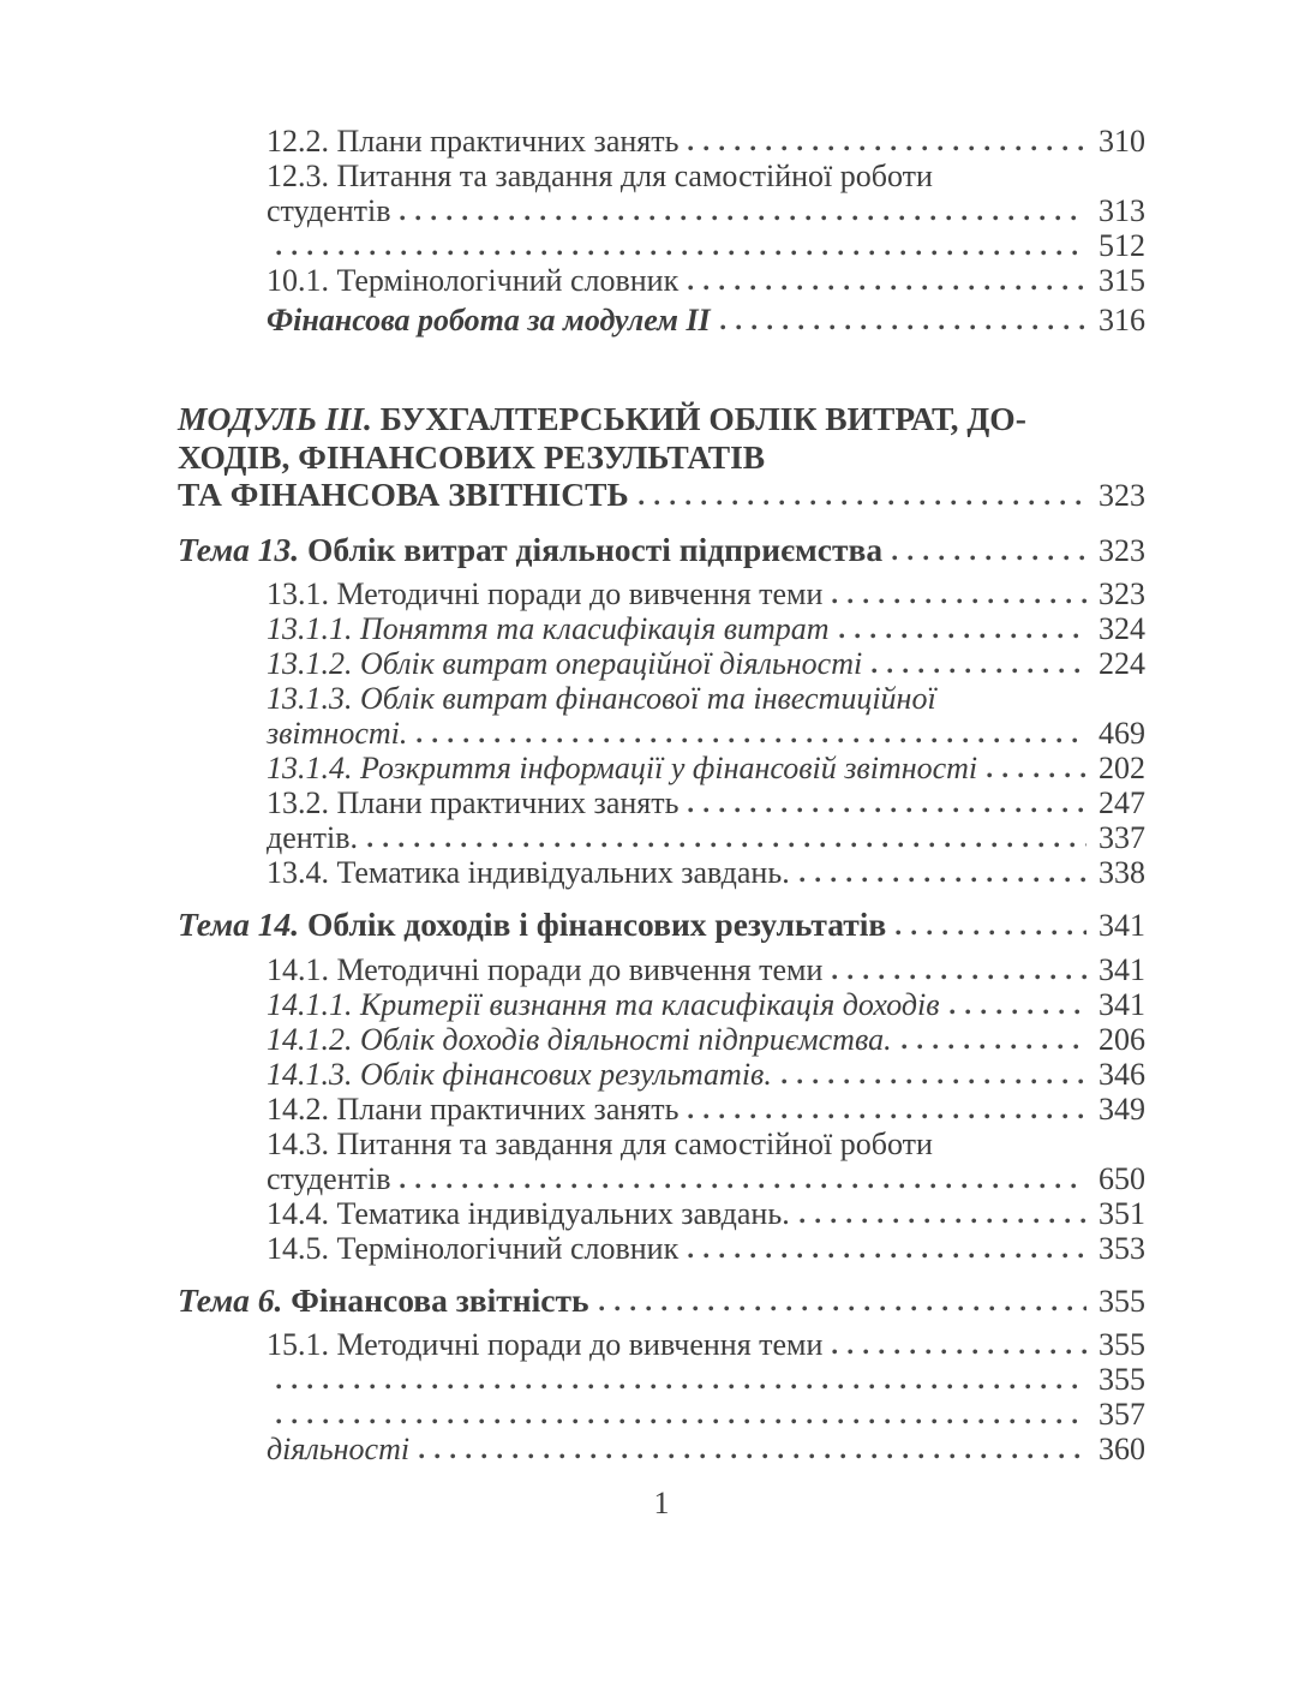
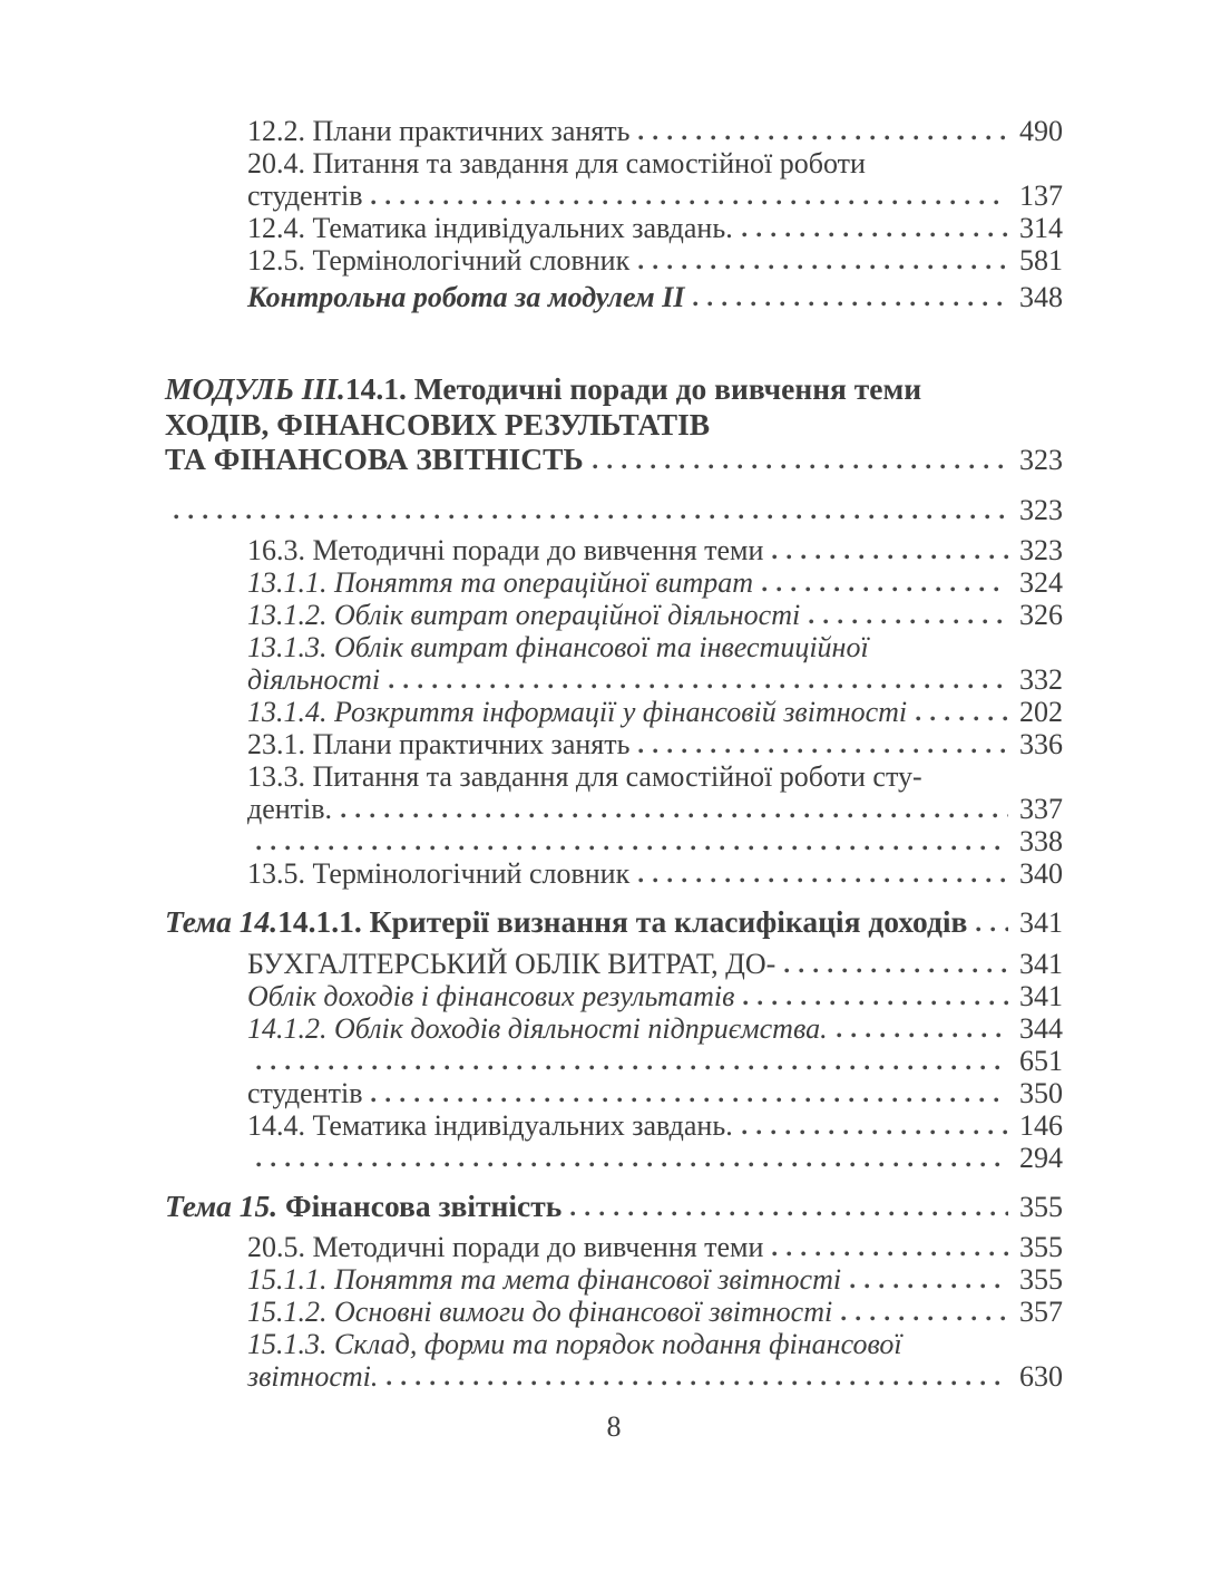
  12.2. Плани практичних занять
- 310
+ 490
- 12.3. Питання та завдання для самостійної роботи
+ 20.4. Питання та завдання для самостійної роботи
  студентів
- 313
+ 137
+ 12.4. Тематика індивідуальних завдань.
- 512
+ 314
- 10.1. Термінологічний словник
+ 12.5. Термінологічний словник
- 315
+ 581
- Фінансова робота за модулем ІІ
+ Контрольна робота за модулем ІІ
- 316
+ 348
- МОДУЛЬ ІІІ. БУХГАЛТЕРСЬКИЙ ОБЛІК ВИТРАТ, ДО-
+ МОДУЛЬ ІІІ.14.1. Методичні поради до вивчення теми
  ХОДІВ, ФІНАНСОВИХ РЕЗУЛЬТАТІВ
  ТА ФІНАНСОВА ЗВІТНІСТЬ
  323
- Тема 13. Облік витрат діяльності підприємства
  323
- 13.1. Методичні поради до вивчення теми
+ 16.3. Методичні поради до вивчення теми
  323
- 13.1.1. Поняття та класифікація витрат
+ 13.1.1. Поняття та операційної витрат
  324
  13.1.2. Облік витрат операційної діяльності
- 224
+ 326
  13.1.3. Облік витрат фінансової та інвестиційної
- звітності.
+ діяльності
- 469
+ 332
  13.1.4. Розкриття інформації у фінансовій звітності
  202
- 13.2. Плани практичних занять
+ 23.1. Плани практичних занять
- 247
+ 336
+ 13.3. Питання та завдання для самостійної роботи сту-
  дентів.
  337
- 13.4. Тематика індивідуальних завдань.
  338
+ 13.5. Термінологічний словник
+ 340
- Тема 14. Облік доходів і фінансових результатів
+ Тема 14.14.1.1. Критерії визнання та класифікація доходів
  341
- 14.1. Методичні поради до вивчення теми
+ БУХГАЛТЕРСЬКИЙ ОБЛІК ВИТРАТ, ДО-
  341
- 14.1.1. Критерії визнання та класифікація доходів
+ Облік доходів і фінансових результатів
  341
  14.1.2. Облік доходів діяльності підприємства.
- 206
+ 344
- 14.1.3. Облік фінансових результатів.
- 346
- 14.2. Плани практичних занять
- 349
+ 651
- 14.3. Питання та завдання для самостійної роботи
  студентів
- 650
+ 350
  14.4. Тематика індивідуальних завдань.
- 351
+ 146
- 14.5. Термінологічний словник
- 353
+ 294
- Тема 6. Фінансова звітність
+ Тема 15. Фінансова звітність
  355
- 15.1. Методичні поради до вивчення теми
+ 20.5. Методичні поради до вивчення теми
  355
+ 15.1.1. Поняття та мета фінансової звітності
  355
+ 15.1.2. Основні вимоги до фінансової звітності
  357
+ 15.1.3. Склад, форми та порядок подання фінансової
- діяльності
+ звітності.
- 360
+ 630
- 1
+ 8
